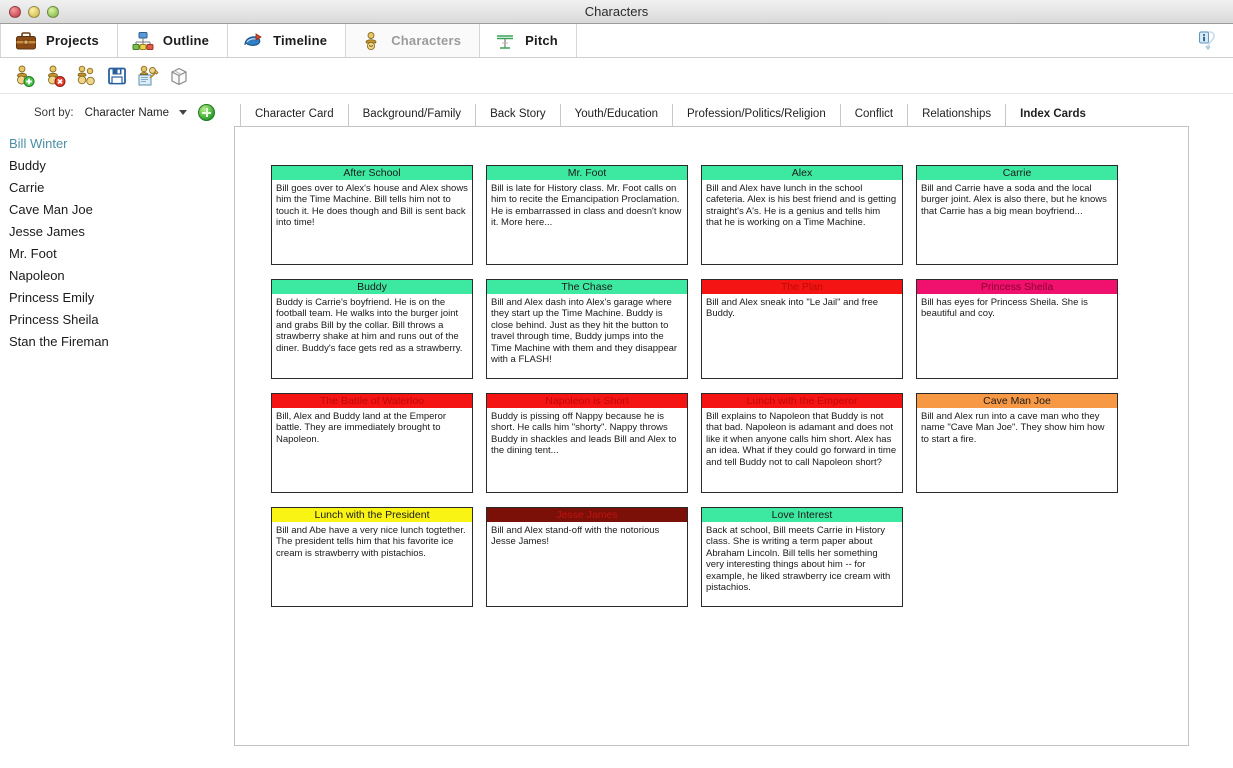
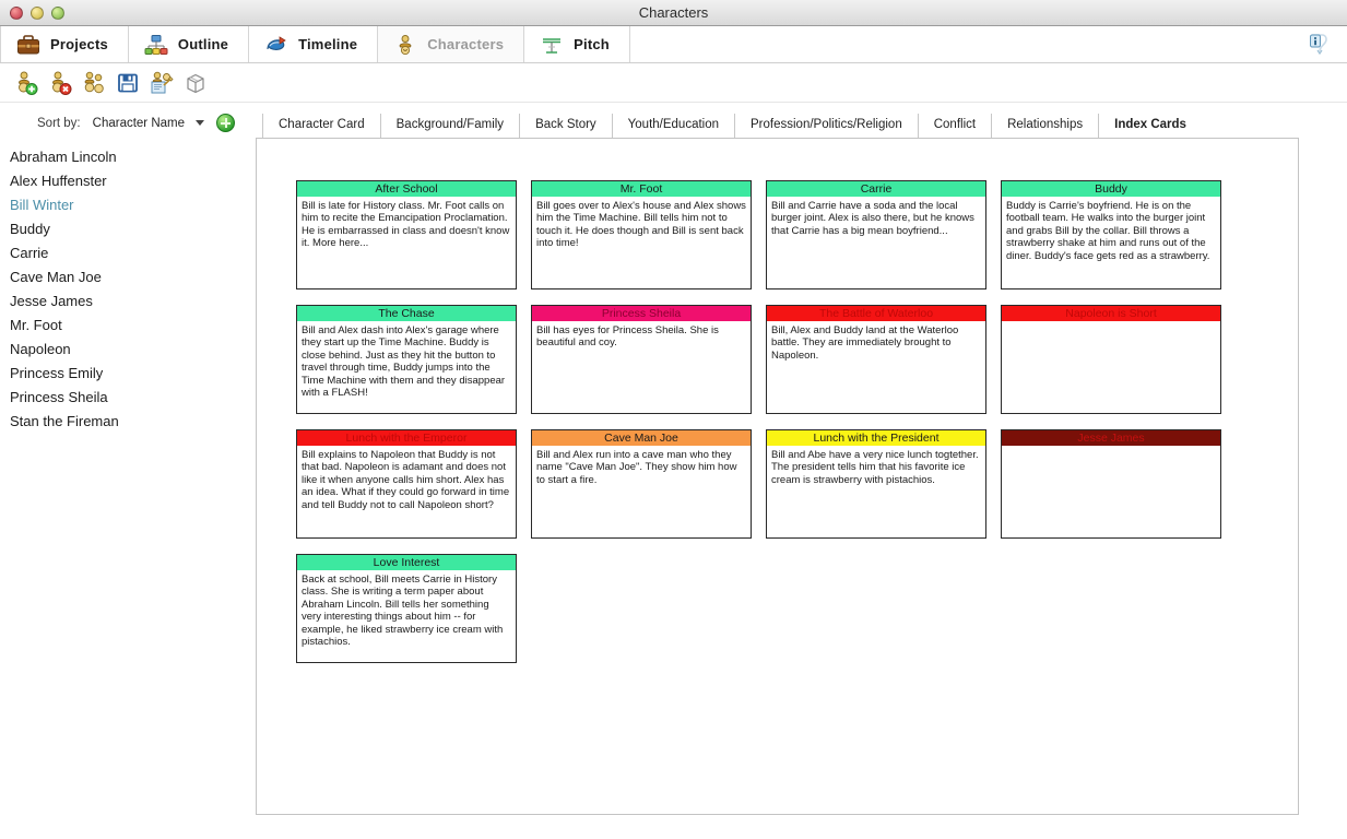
  Characters
  Projects
  Outline
  Timeline
  Characters
  Pitch
  Sort by:
  Character Name
+ Abraham Lincoln
+ Alex Huffenster
  Bill Winter
  Buddy
  Carrie
  Cave Man Joe
  Jesse James
  Mr. Foot
  Napoleon
  Princess Emily
  Princess Sheila
  Stan the Fireman
  Character Card
  Background/Family
  Back Story
  Youth/Education
  Profession/Politics/Religion
  Conflict
  Relationships
  Index Cards
  After School
- Bill goes over to Alex's house and Alex shows him the Time Machine. Bill tells him not to touch it. He does though and Bill is sent back into time!
+ Bill is late for History class. Mr. Foot calls on him to recite the Emancipation Proclamation. He is embarrassed in class and doesn't know it. More here...
  Mr. Foot
- Bill is late for History class. Mr. Foot calls on him to recite the Emancipation Proclamation. He is embarrassed in class and doesn't know it. More here...
+ Bill goes over to Alex's house and Alex shows him the Time Machine. Bill tells him not to touch it. He does though and Bill is sent back into time!
- Alex
- Bill and Alex have lunch in the school cafeteria. Alex is his best friend and is getting straight's A's. He is a genius and tells him that he is working on a Time Machine.
  Carrie
  Bill and Carrie have a soda and the local burger joint. Alex is also there, but he knows that Carrie has a big mean boyfriend...
  Buddy
  Buddy is Carrie's boyfriend. He is on the football team. He walks into the burger joint and grabs Bill by the collar. Bill throws a strawberry shake at him and runs out of the diner. Buddy's face gets red as a strawberry.
  The Chase
  Bill and Alex dash into Alex's garage where they start up the Time Machine. Buddy is close behind. Just as they hit the button to travel through time, Buddy jumps into the Time Machine with them and they disappear with a FLASH!
- The Plan
- Bill and Alex sneak into "Le Jail" and free Buddy.
  Princess Sheila
  Bill has eyes for Princess Sheila. She is beautiful and coy.
  The Battle of Waterloo
- Bill, Alex and Buddy land at the Emperor battle. They are immediately brought to Napoleon.
+ Bill, Alex and Buddy land at the Waterloo battle. They are immediately brought to Napoleon.
  Napoleon is Short
- Buddy is pissing off Nappy because he is short. He calls him "shorty". Nappy throws Buddy in shackles and leads Bill and Alex to the dining tent...
  Lunch with the Emperor
  Bill explains to Napoleon that Buddy is not that bad. Napoleon is adamant and does not like it when anyone calls him short. Alex has an idea. What if they could go forward in time and tell Buddy not to call Napoleon short?
  Cave Man Joe
  Bill and Alex run into a cave man who they name "Cave Man Joe". They show him how to start a fire.
  Lunch with the President
  Bill and Abe have a very nice lunch togtether. The president tells him that his favorite ice cream is strawberry with pistachios.
  Jesse James
- Bill and Alex stand-off with the notorious Jesse James!
  Love Interest
  Back at school, Bill meets Carrie in History class. She is writing a term paper about Abraham Lincoln. Bill tells her something very interesting things about him -- for example, he liked strawberry ice cream with pistachios.
